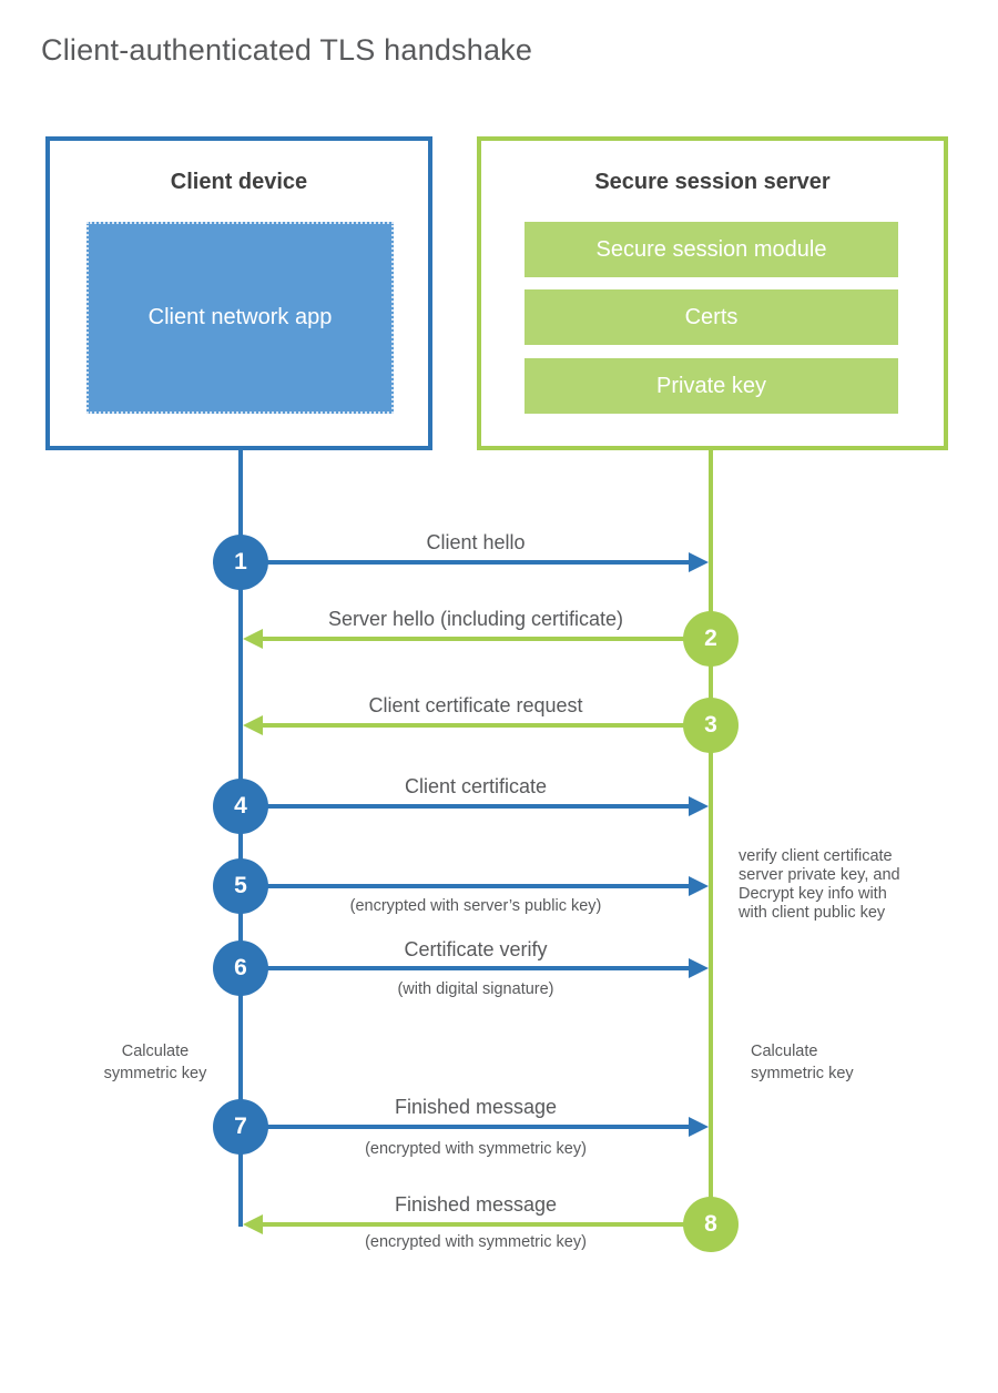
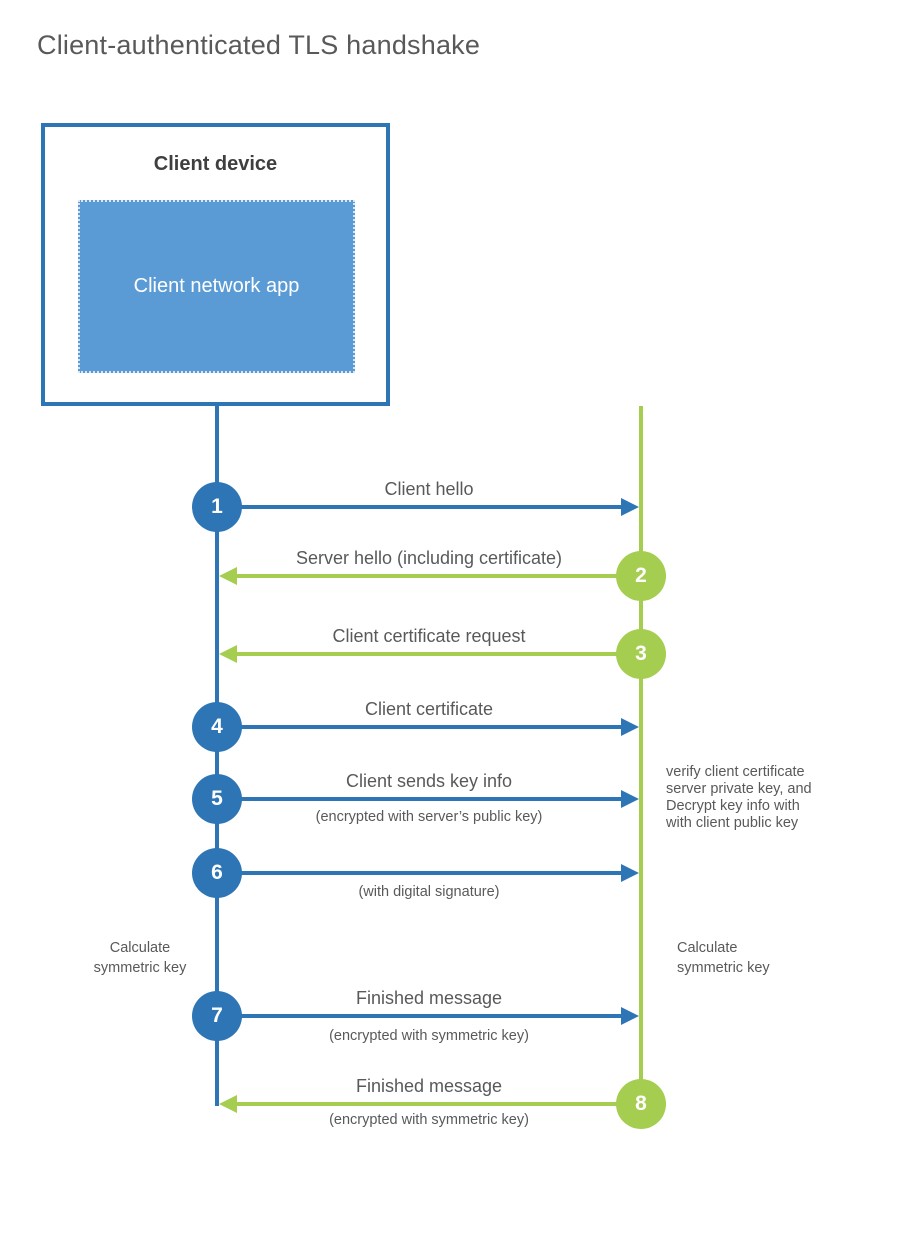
  Client-authenticated TLS handshake
  Client device
  Client network app
- Secure session server
- Secure session module
- Certs
- Private key
  Client hello
  1
  Server hello (including certificate)
  2
  Client certificate request
  3
  Client certificate
  4
+ Client sends key info
  5
  (encrypted with server’s public key)
- Certificate verify
  6
  (with digital signature)
  Finished message
  7
  (encrypted with symmetric key)
  Finished message
  8
  (encrypted with symmetric key)
  verify client certificate
  server private key, and
  Decrypt key info with
  with client public key
  Calculate
  symmetric key
  Calculate
  symmetric key
